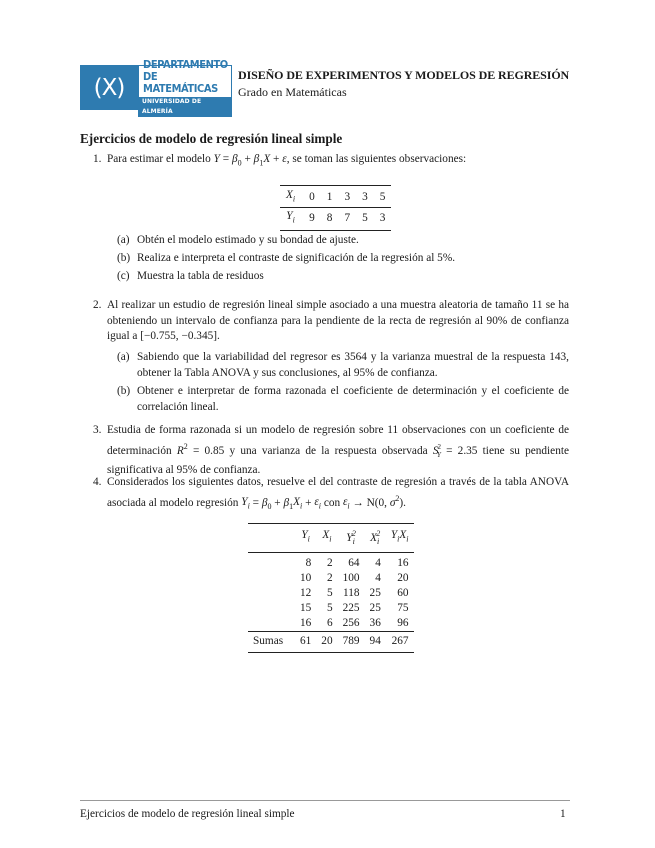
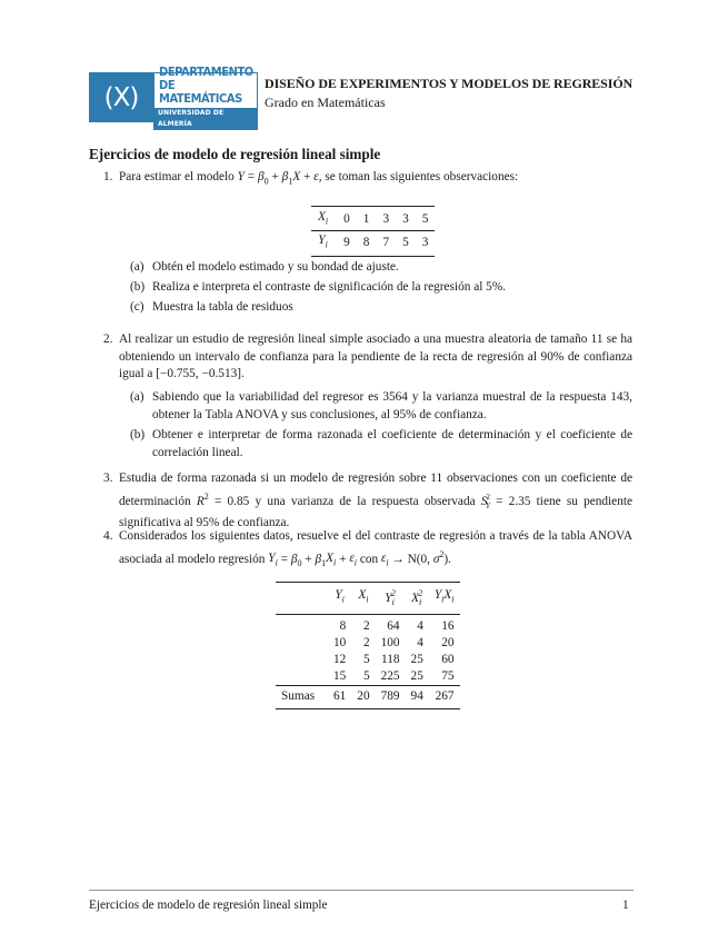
  (X)
  DEPARTAMENTO
  DE MATEMÁTICAS
  DISEÑO DE EXPERIMENTOS Y MODELOS DE REGRESIÓN
  Grado en Matemáticas
  Ejercicios de modelo de regresión lineal simple
  1.
  Para estimar el modelo Y = β0 + β1X + ε, se toman las siguientes observaciones:
  Xi	0	1	3	3	5
  Yi	9	8	7	5	3
  (a)
  Obtén el modelo estimado y su bondad de ajuste.
  (b)
  Realiza e interpreta el contraste de significación de la regresión al 5%.
  (c)
  Muestra la tabla de residuos
  2.
- Al realizar un estudio de regresión lineal simple asociado a una muestra aleatoria de tamaño 11 se ha obteniendo un intervalo de confianza para la pendiente de la recta de regresión al 90% de confianza igual a [−0.755, −0.345].
+ Al realizar un estudio de regresión lineal simple asociado a una muestra aleatoria de tamaño 11 se ha obteniendo un intervalo de confianza para la pendiente de la recta de regresión al 90% de confianza igual a [−0.755, −0.513].
  (a)
  Sabiendo que la variabilidad del regresor es 3564 y la varianza muestral de la respuesta 143, obtener la Tabla ANOVA y sus conclusiones, al 95% de confianza.
  (b)
  Obtener e interpretar de forma razonada el coeficiente de determinación y el coeficiente de correlación lineal.
  3.
  Estudia de forma razonada si un modelo de regresión sobre 11 observaciones con un coeficiente de determinación R2 = 0.85 y una varianza de la respuesta observada S2Y = 2.35 tiene su pendiente significativa al 95% de confianza.
  4.
  Considerados los siguientes datos, resuelve el del contraste de regresión a través de la tabla ANOVA asociada al modelo regresión Yi = β0 + β1Xi + εi con εi → N(0, σ2).
  	Yi	Xi	Yi2	Xi2	YiXi
  	8	2	64	4	16
  	10	2	100	4	20
  	12	5	118	25	60
  	15	5	225	25	75
- 	16	6	256	36	96
  Sumas	61	20	789	94	267
  Ejercicios de modelo de regresión lineal simple
  1
